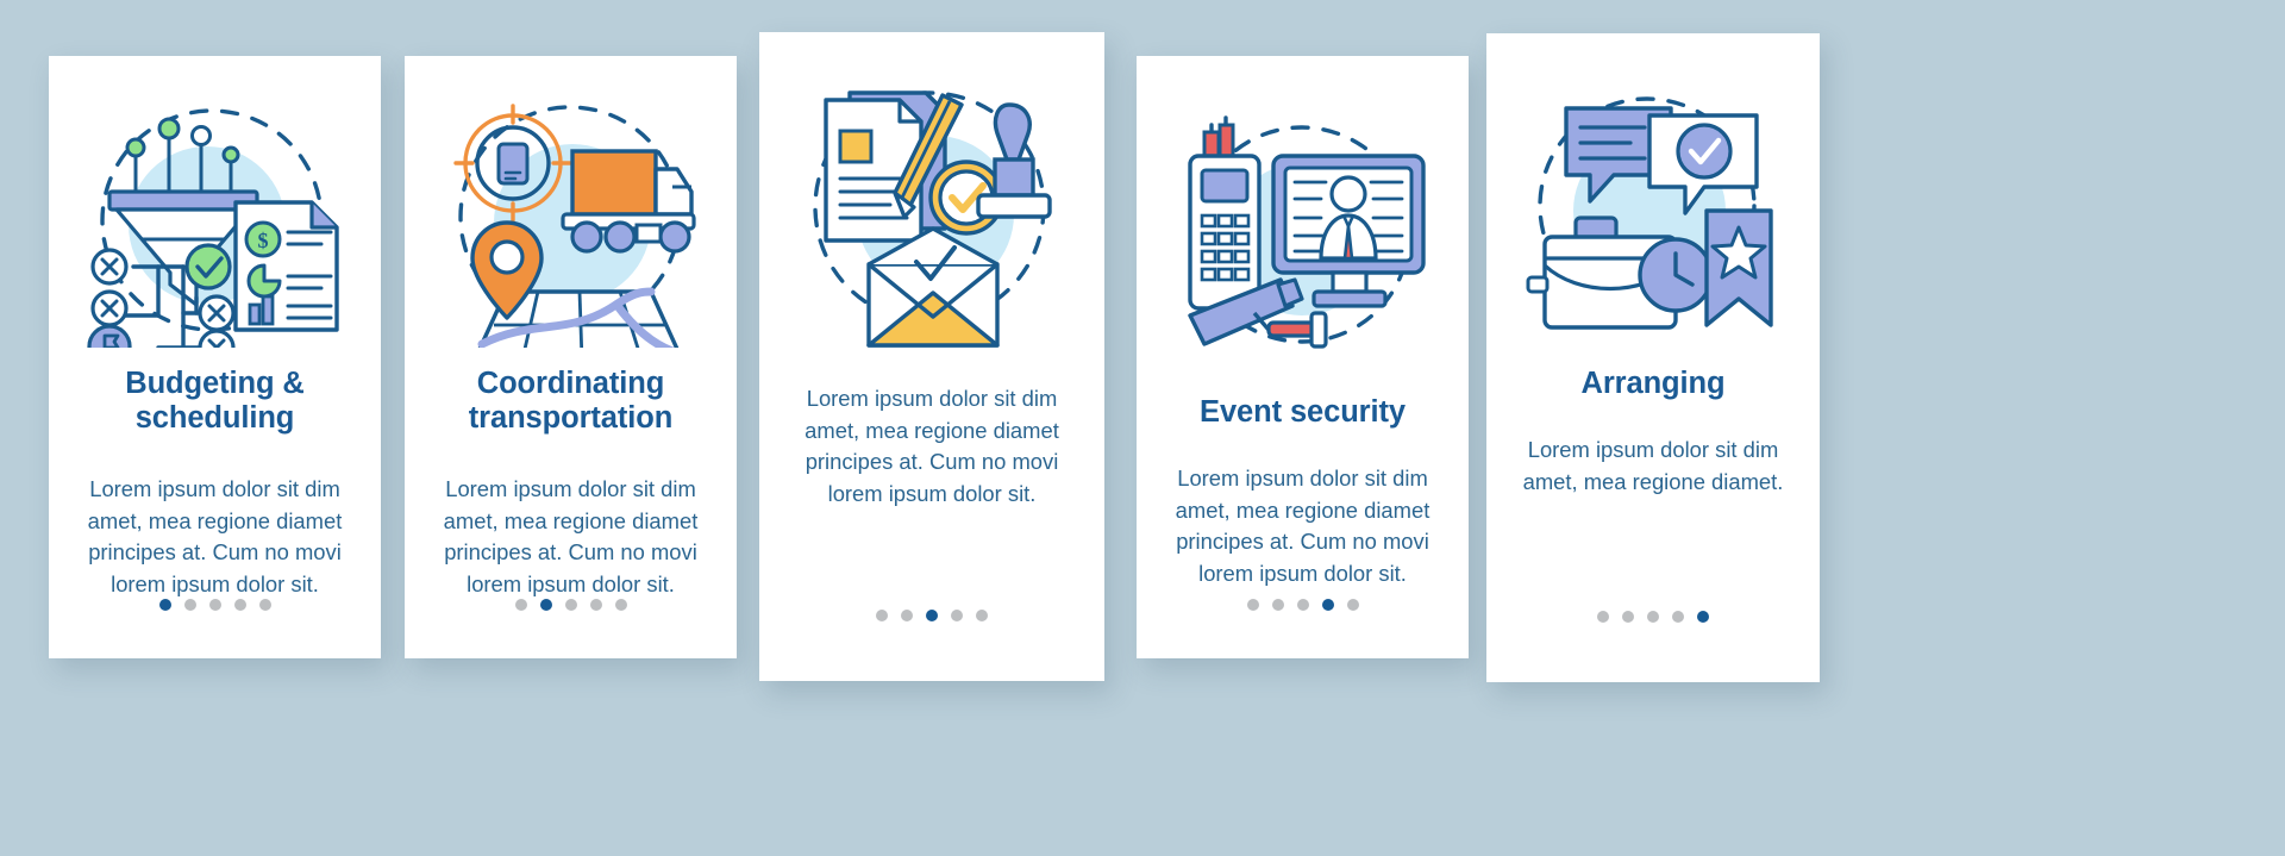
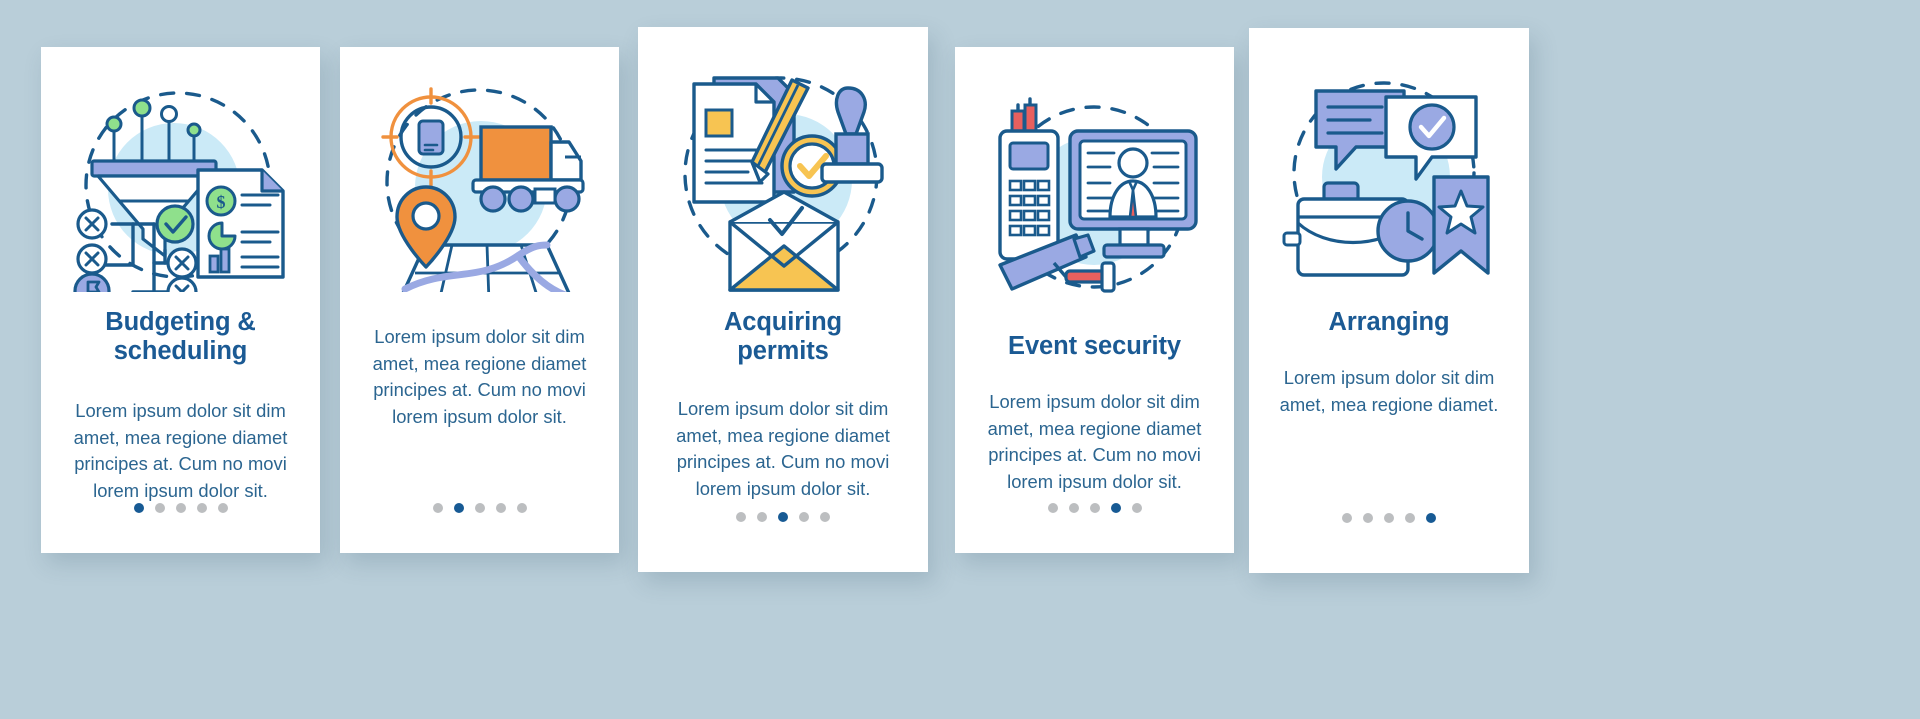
  $
  Budgeting &
  scheduling
  Lorem ipsum dolor sit dim
  amet, mea regione diamet
  principes at. Cum no movi
  lorem ipsum dolor sit.
- Coordinating
- transportation
  Lorem ipsum dolor sit dim
  amet, mea regione diamet
  principes at. Cum no movi
  lorem ipsum dolor sit.
+ Acquiring
+ permits
  Lorem ipsum dolor sit dim
  amet, mea regione diamet
  principes at. Cum no movi
  lorem ipsum dolor sit.
  Event security
  Lorem ipsum dolor sit dim
  amet, mea regione diamet
  principes at. Cum no movi
  lorem ipsum dolor sit.
  Arranging
  Lorem ipsum dolor sit dim
  amet, mea regione diamet.
